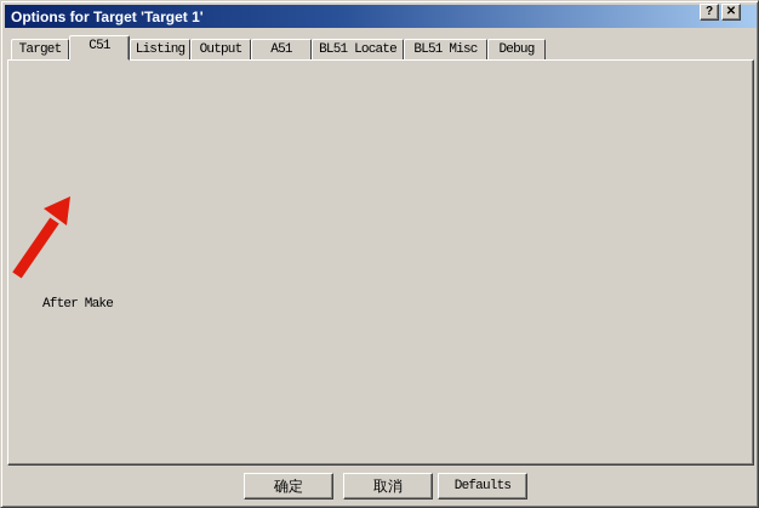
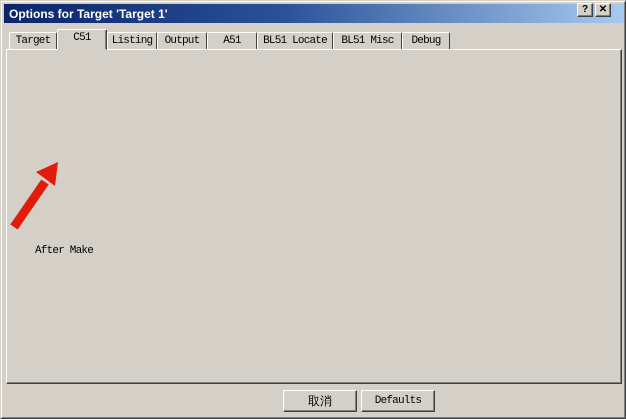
  Options for Target 'Target 1'
  ?
  ✕
  Target
  C51
  Listing
  Output
  A51
  BL51 Locate
  BL51 Misc
  Debug
  After Make
- 确定
  取消
  Defaults
